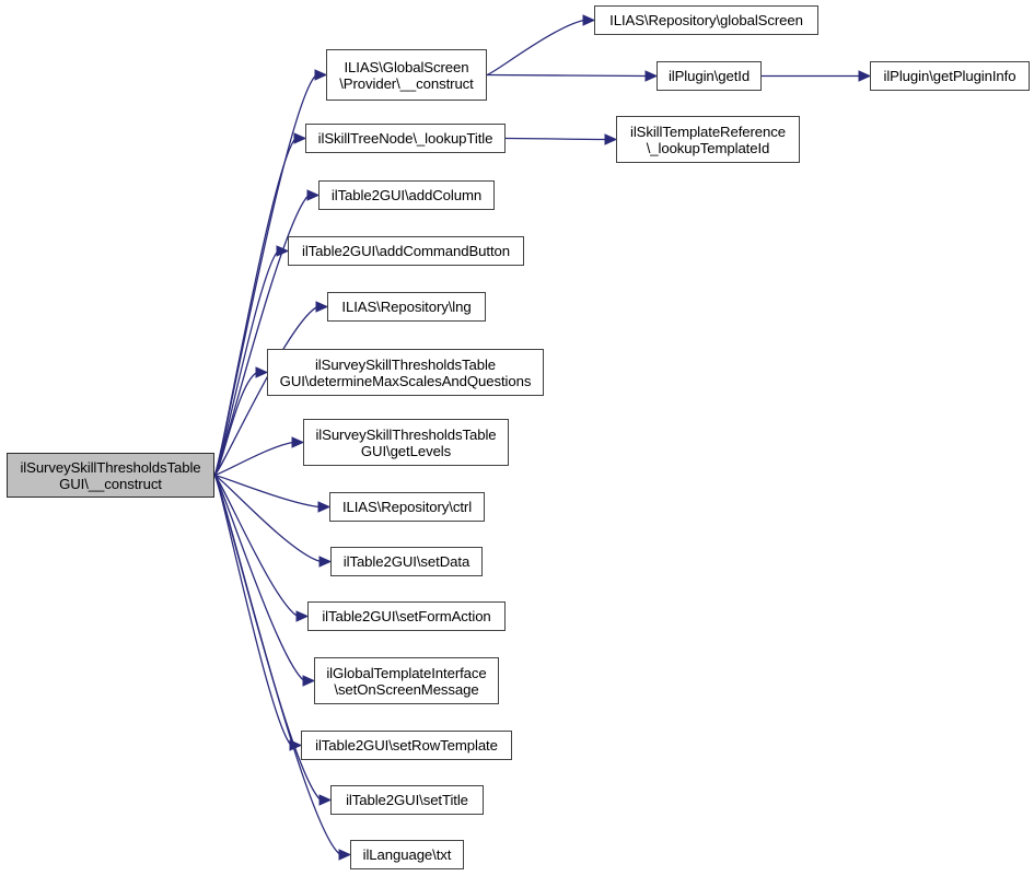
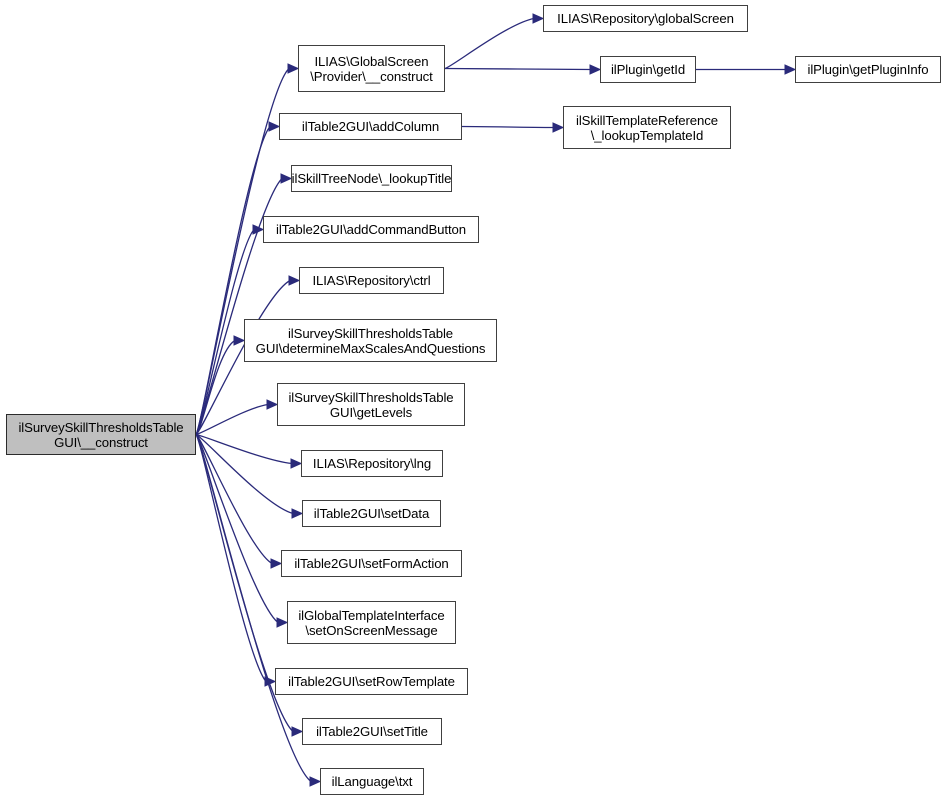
  ilSurveySkillThresholdsTable
  GUI\__construct
  ILIAS\Repository\globalScreen
  ILIAS\GlobalScreen
  \Provider\__construct
  ilPlugin\getId
  ilPlugin\getPluginInfo
- ilSkillTreeNode\_lookupTitle
+ ilTable2GUI\addColumn
  ilSkillTemplateReference
  \_lookupTemplateId
- ilTable2GUI\addColumn
+ ilSkillTreeNode\_lookupTitle
  ilTable2GUI\addCommandButton
- ILIAS\Repository\lng
+ ILIAS\Repository\ctrl
  ilSurveySkillThresholdsTable
  GUI\determineMaxScalesAndQuestions
  ilSurveySkillThresholdsTable
  GUI\getLevels
- ILIAS\Repository\ctrl
+ ILIAS\Repository\lng
  ilTable2GUI\setData
  ilTable2GUI\setFormAction
  ilGlobalTemplateInterface
  \setOnScreenMessage
  ilTable2GUI\setRowTemplate
  ilTable2GUI\setTitle
  ilLanguage\txt
